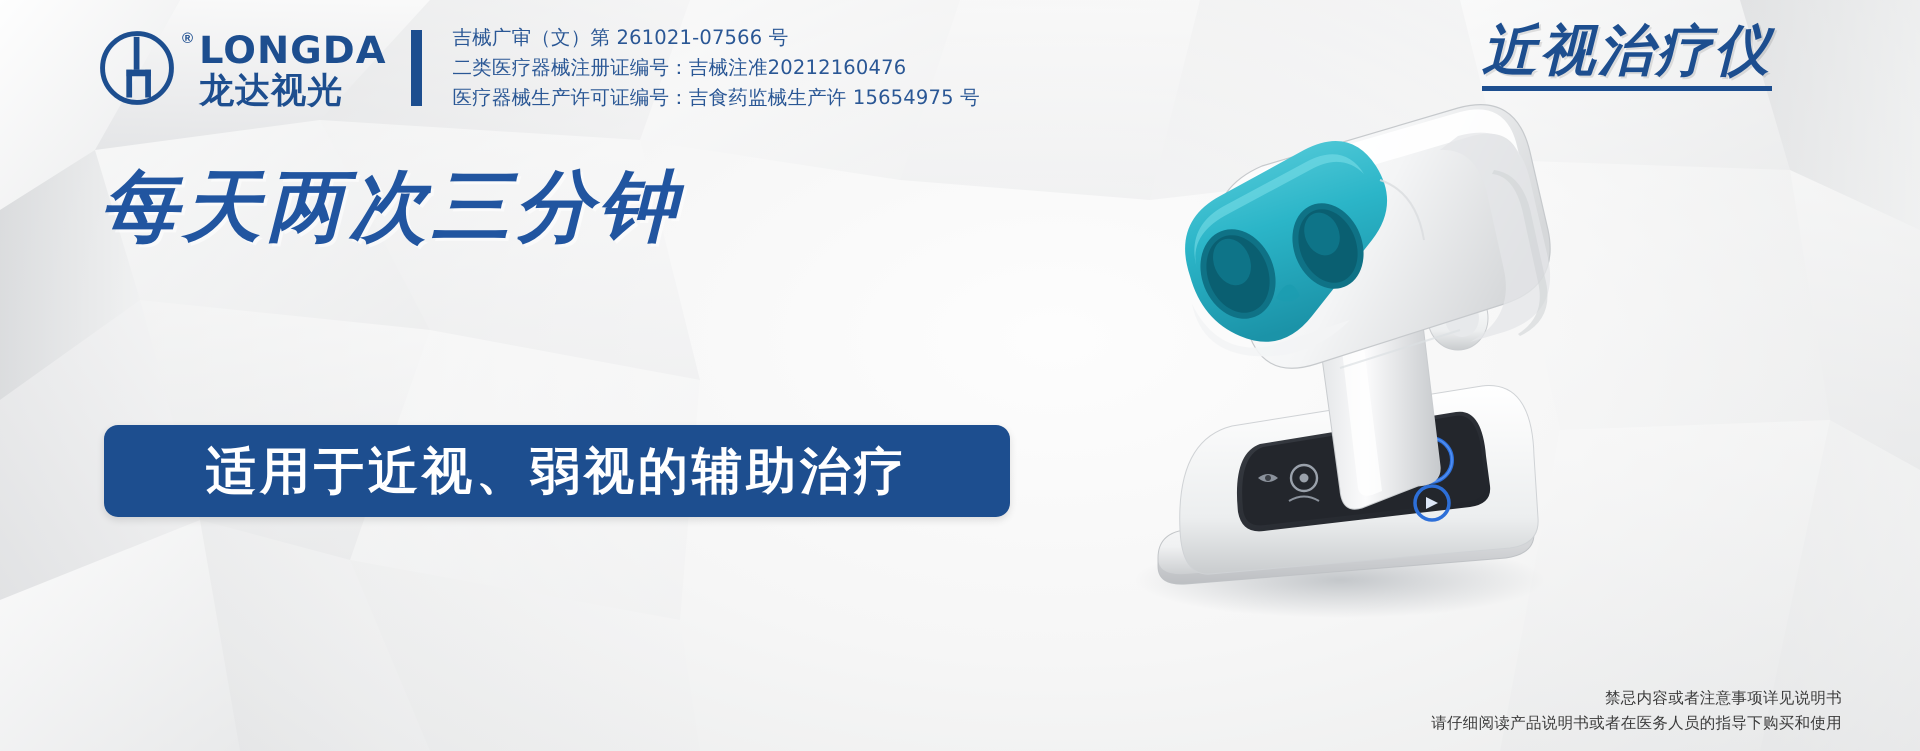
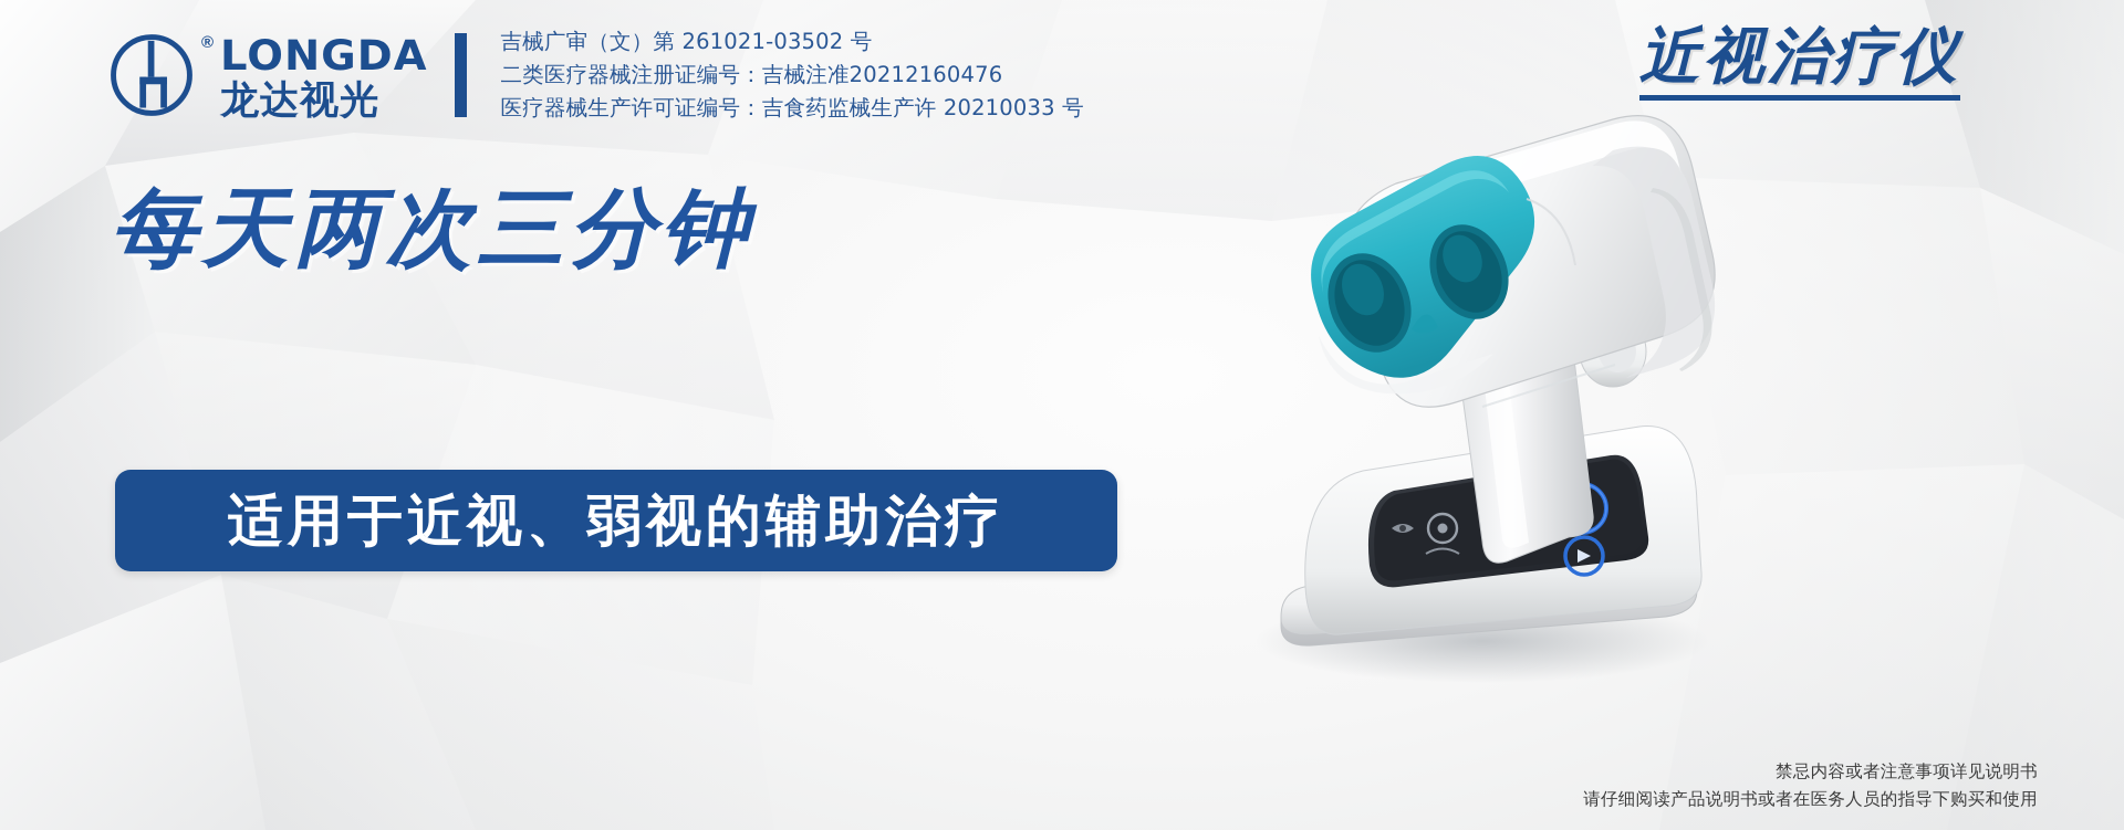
  ®
  LONGDA
  龙达视光
- 吉械广审（文）第 261021-07566 号
+ 吉械广审（文）第 261021-03502 号
  二类医疗器械注册证编号：吉械注准20212160476
- 医疗器械生产许可证编号：吉食药监械生产许 15654975 号
+ 医疗器械生产许可证编号：吉食药监械生产许 20210033 号
  近视治疗仪
  每天两次三分钟
  适用于近视、弱视的辅助治疗
  禁忌内容或者注意事项详见说明书
  请仔细阅读产品说明书或者在医务人员的指导下购买和使用
